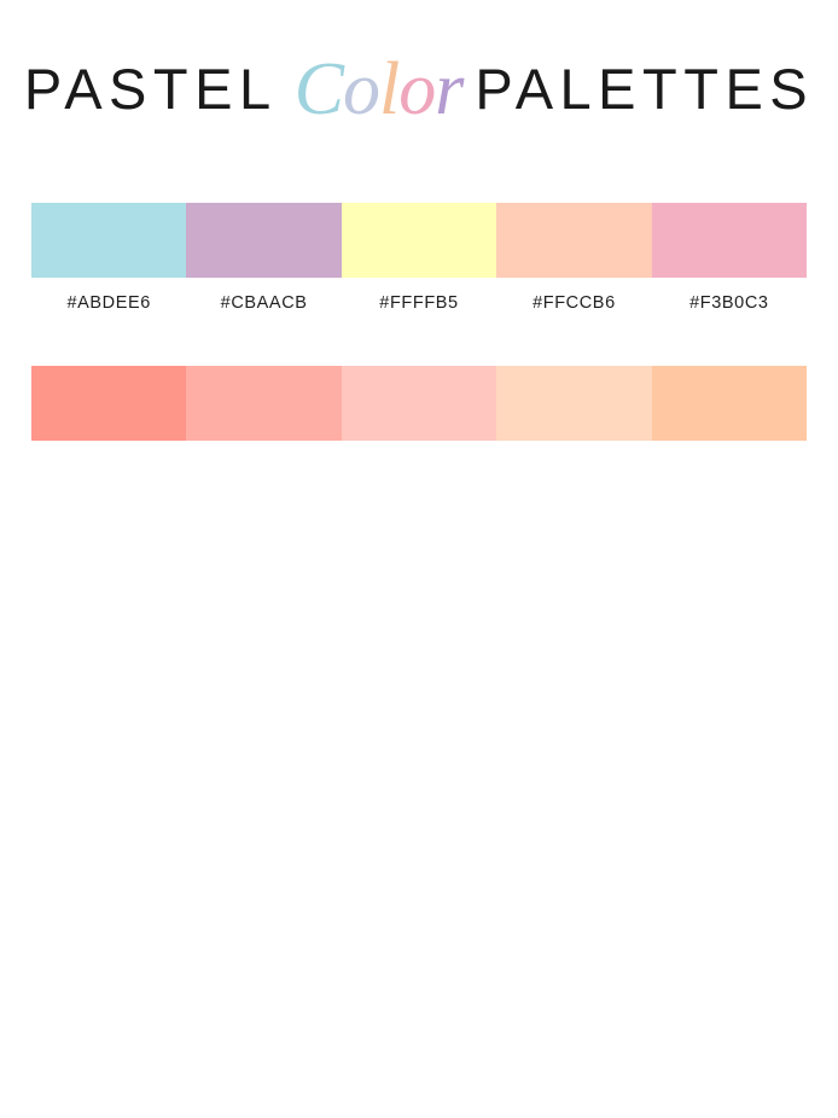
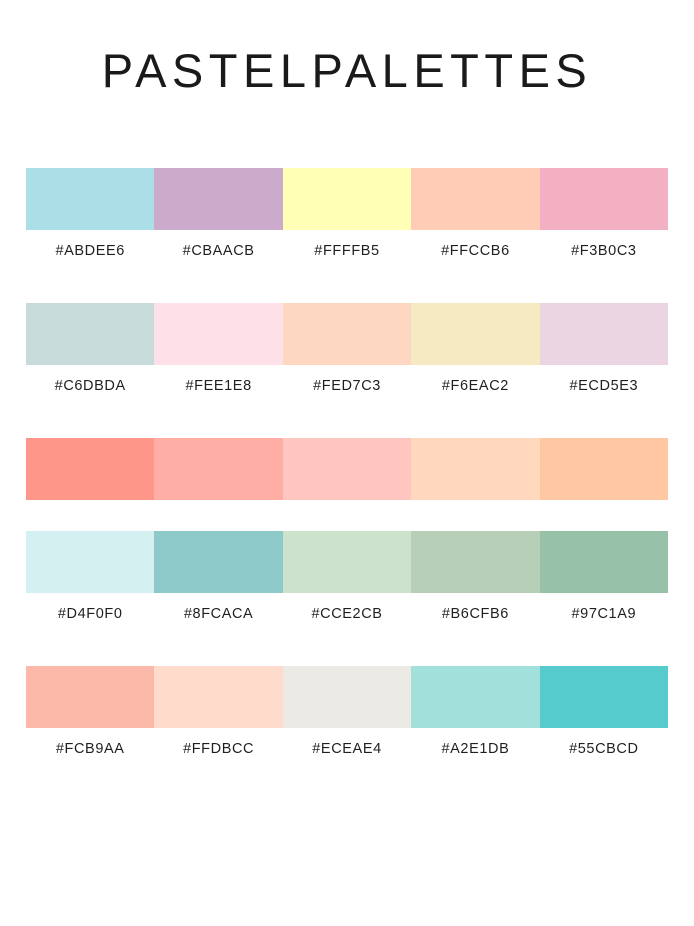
  PASTEL
- Color
  PALETTES
  #ABDEE6
  #CBAACB
  #FFFFB5
  #FFCCB6
  #F3B0C3
+ #C6DBDA
+ #FEE1E8
+ #FED7C3
+ #F6EAC2
+ #ECD5E3
+ #D4F0F0
+ #8FCACA
+ #CCE2CB
+ #B6CFB6
+ #97C1A9
+ #FCB9AA
+ #FFDBCC
+ #ECEAE4
+ #A2E1DB
+ #55CBCD
